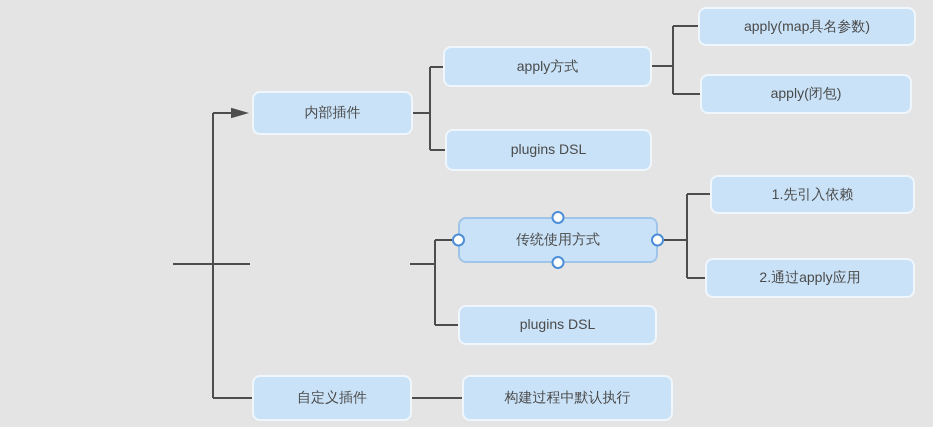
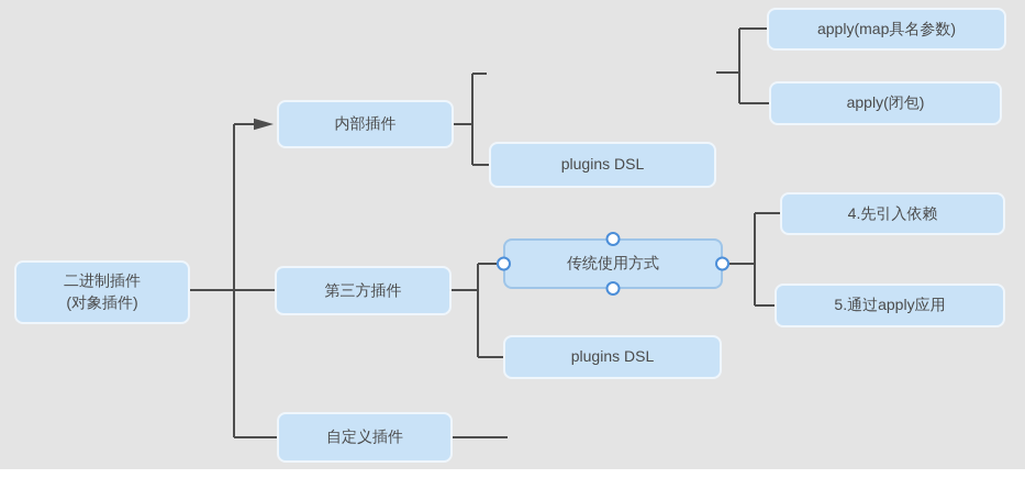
+ 二进制插件
+ (对象插件)
  内部插件
- apply方式
  plugins DSL
  apply(map具名参数)
  apply(闭包)
+ 第三方插件
  传统使用方式
  plugins DSL
- 1.先引入依赖
+ 4.先引入依赖
- 2.通过apply应用
+ 5.通过apply应用
  自定义插件
- 构建过程中默认执行
